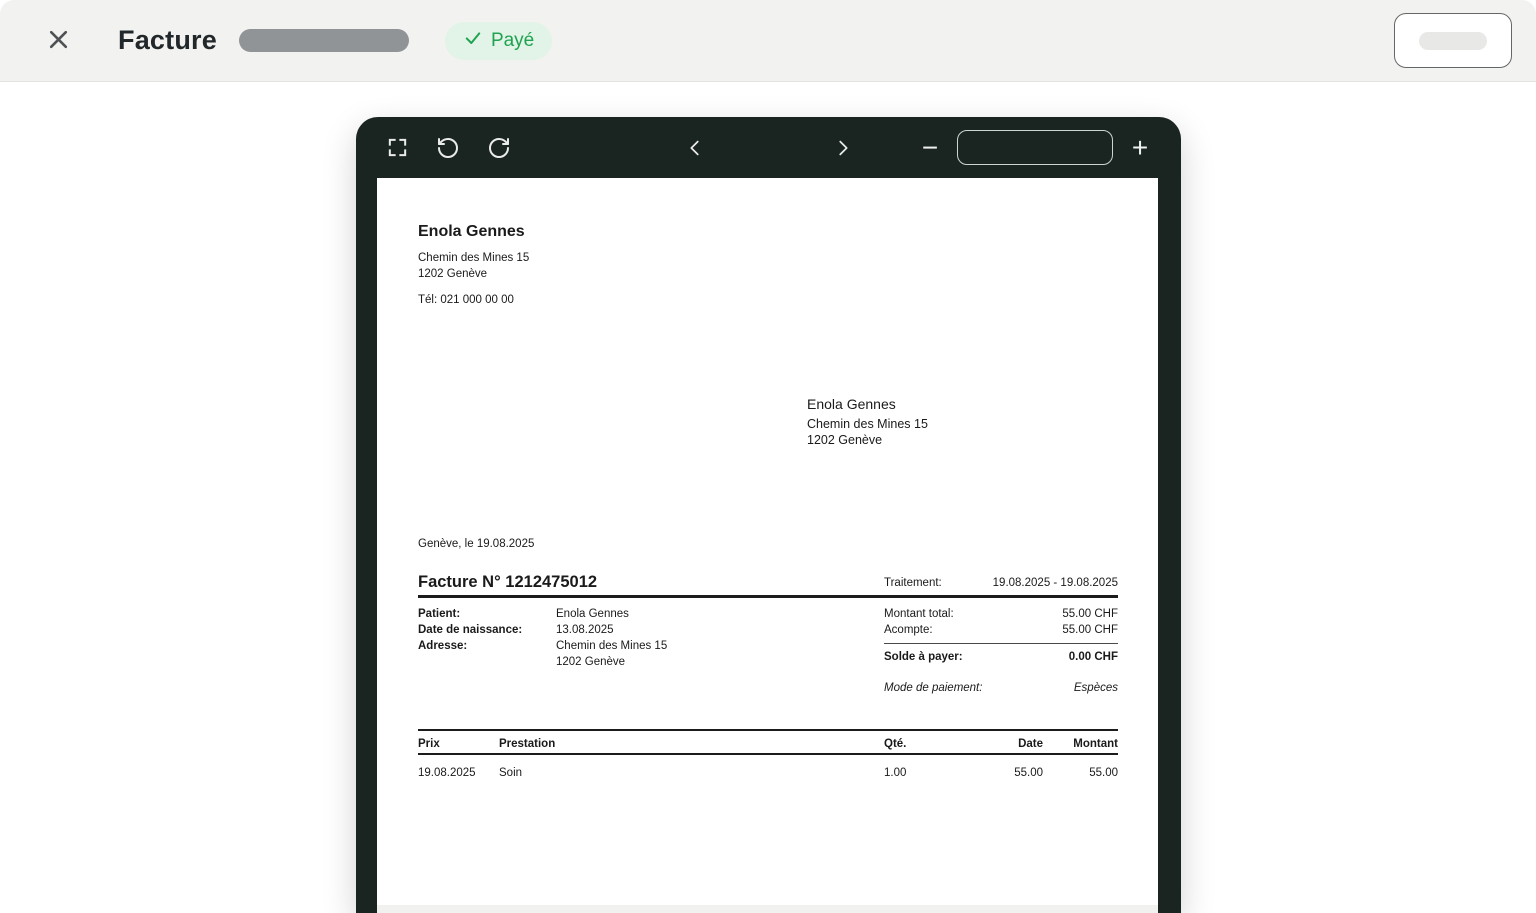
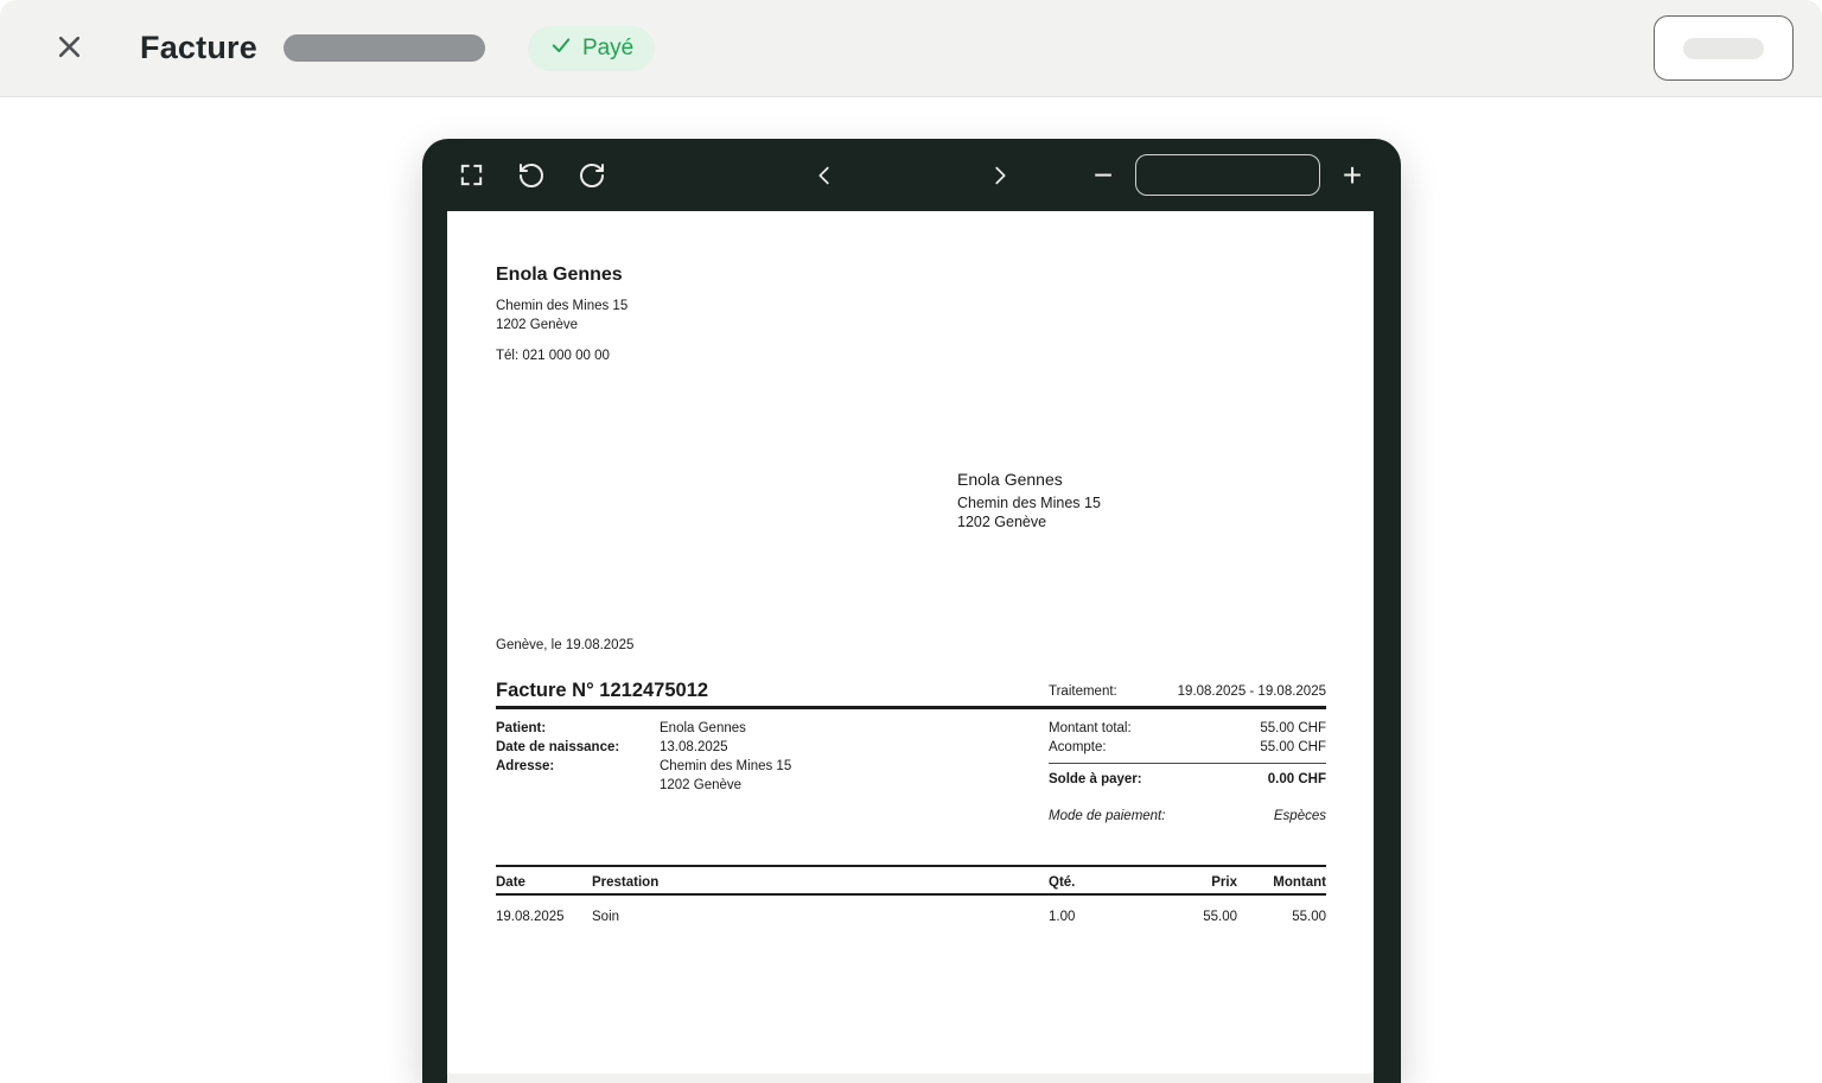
  Facture
  Payé
  −
  +
  Enola Gennes
  Chemin des Mines 15
  1202 Genève
  Tél: 021 000 00 00
  Enola Gennes
  Chemin des Mines 15
  1202 Genève
  Genève, le 19.08.2025
  Facture N° 1212475012
  Traitement:
  19.08.2025 - 19.08.2025
  Patient:
  Enola Gennes
  Date de naissance:
  13.08.2025
  Adresse:
  Chemin des Mines 15
  1202 Genève
  Montant total:
  55.00 CHF
  Acompte:
  55.00 CHF
  Solde à payer:
  0.00 CHF
  Mode de paiement:
  Espèces
- Prix
+ Date
  Prestation
  Qté.
- Date
+ Prix
  Montant
  19.08.2025
  Soin
  1.00
  55.00
  55.00
